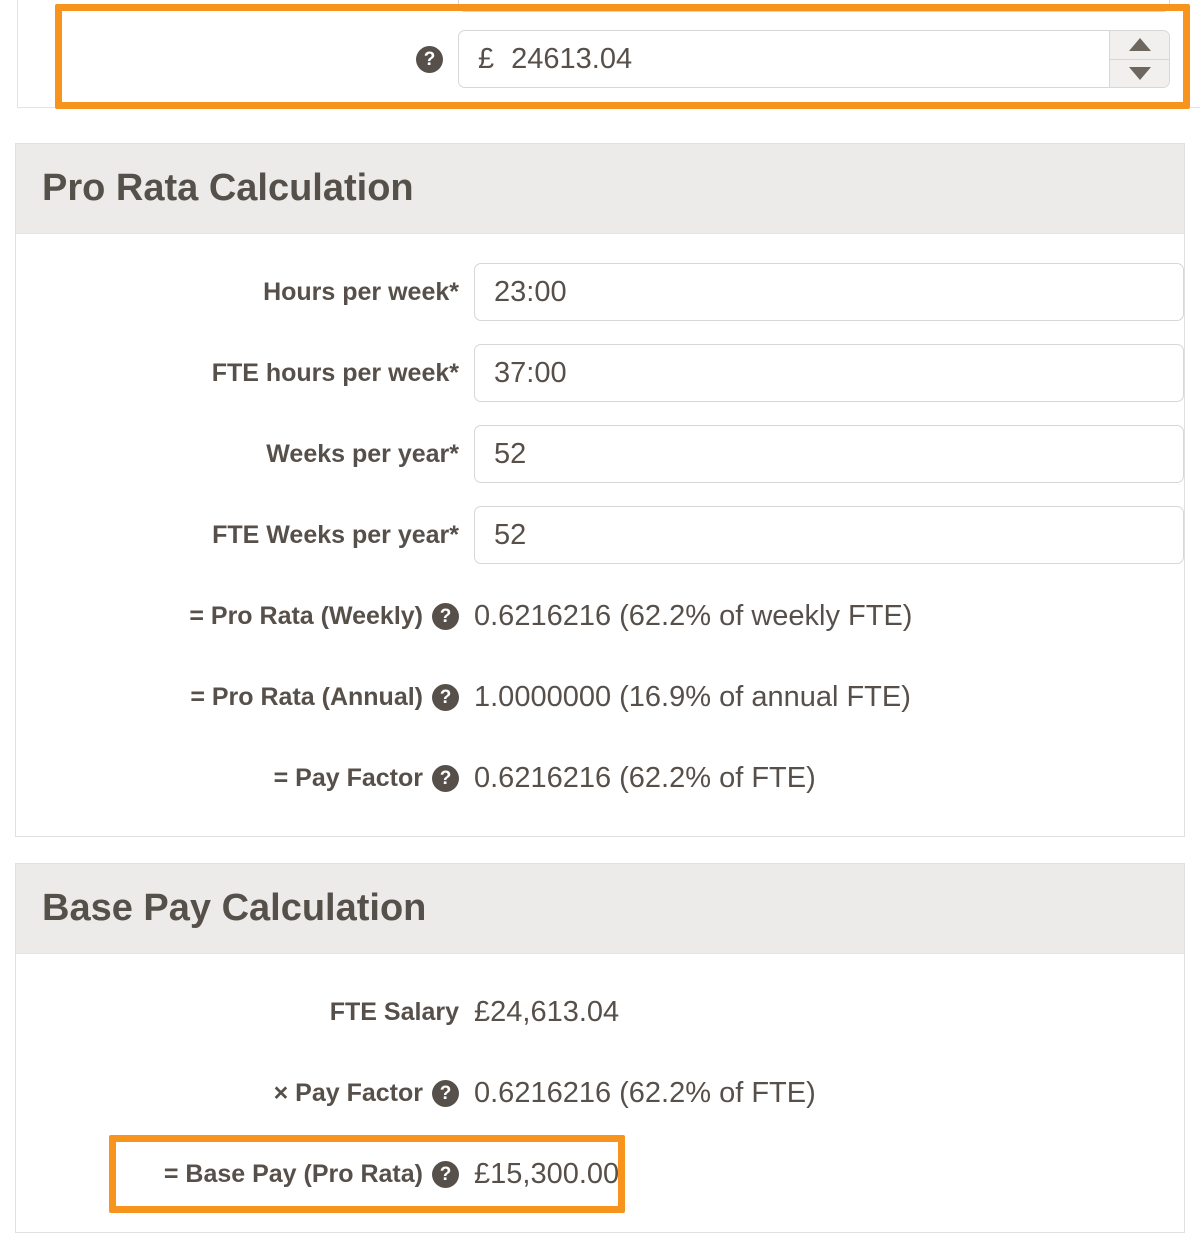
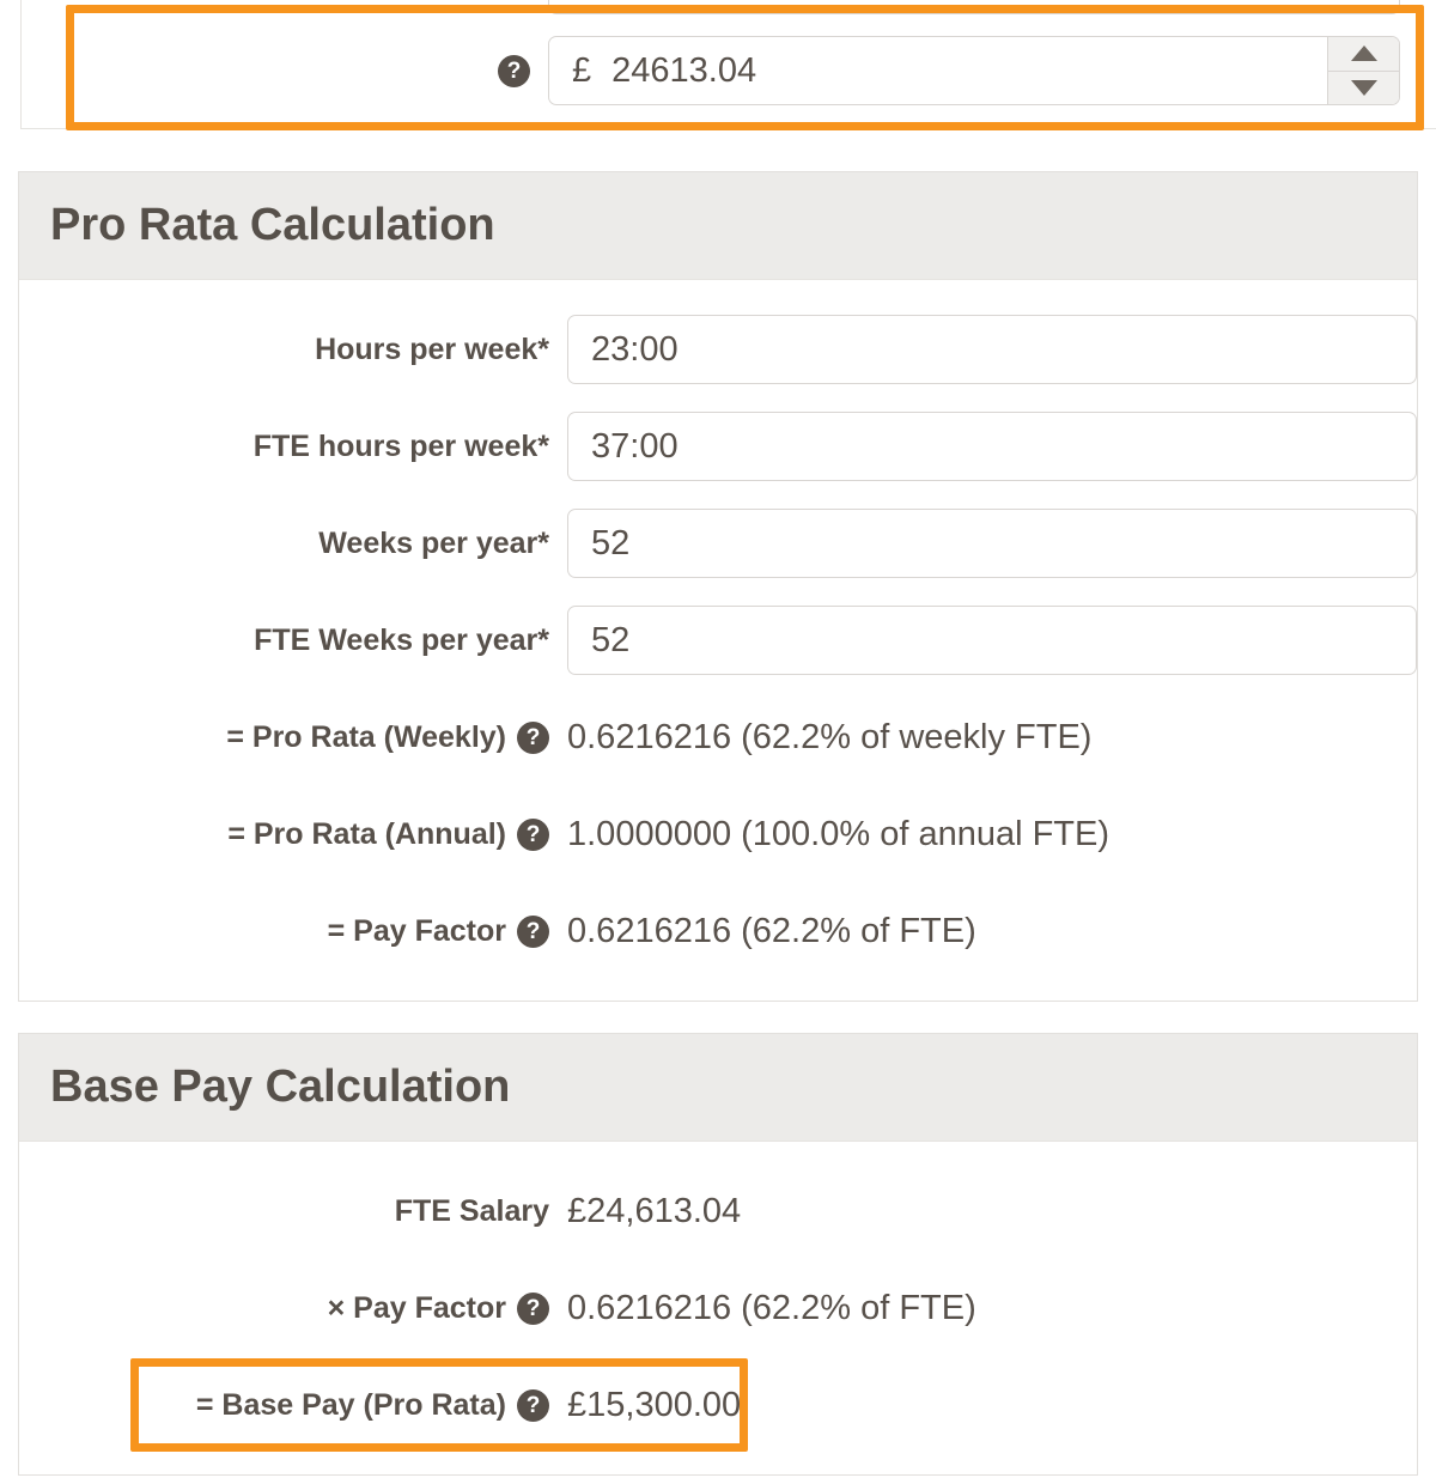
  ?
  £
  24613.04
  Pro Rata Calculation
  Hours per week*
  23:00
  FTE hours per week*
  37:00
  Weeks per year*
  52
  FTE Weeks per year*
  52
  = Pro Rata (Weekly)
  ?
  0.6216216 (62.2% of weekly FTE)
  = Pro Rata (Annual)
  ?
- 1.0000000 (16.9% of annual FTE)
+ 1.0000000 (100.0% of annual FTE)
  = Pay Factor
  ?
  0.6216216 (62.2% of FTE)
  Base Pay Calculation
  FTE Salary
  £24,613.04
  × Pay Factor
  ?
  0.6216216 (62.2% of FTE)
  = Base Pay (Pro Rata)
  ?
  £15,300.00
